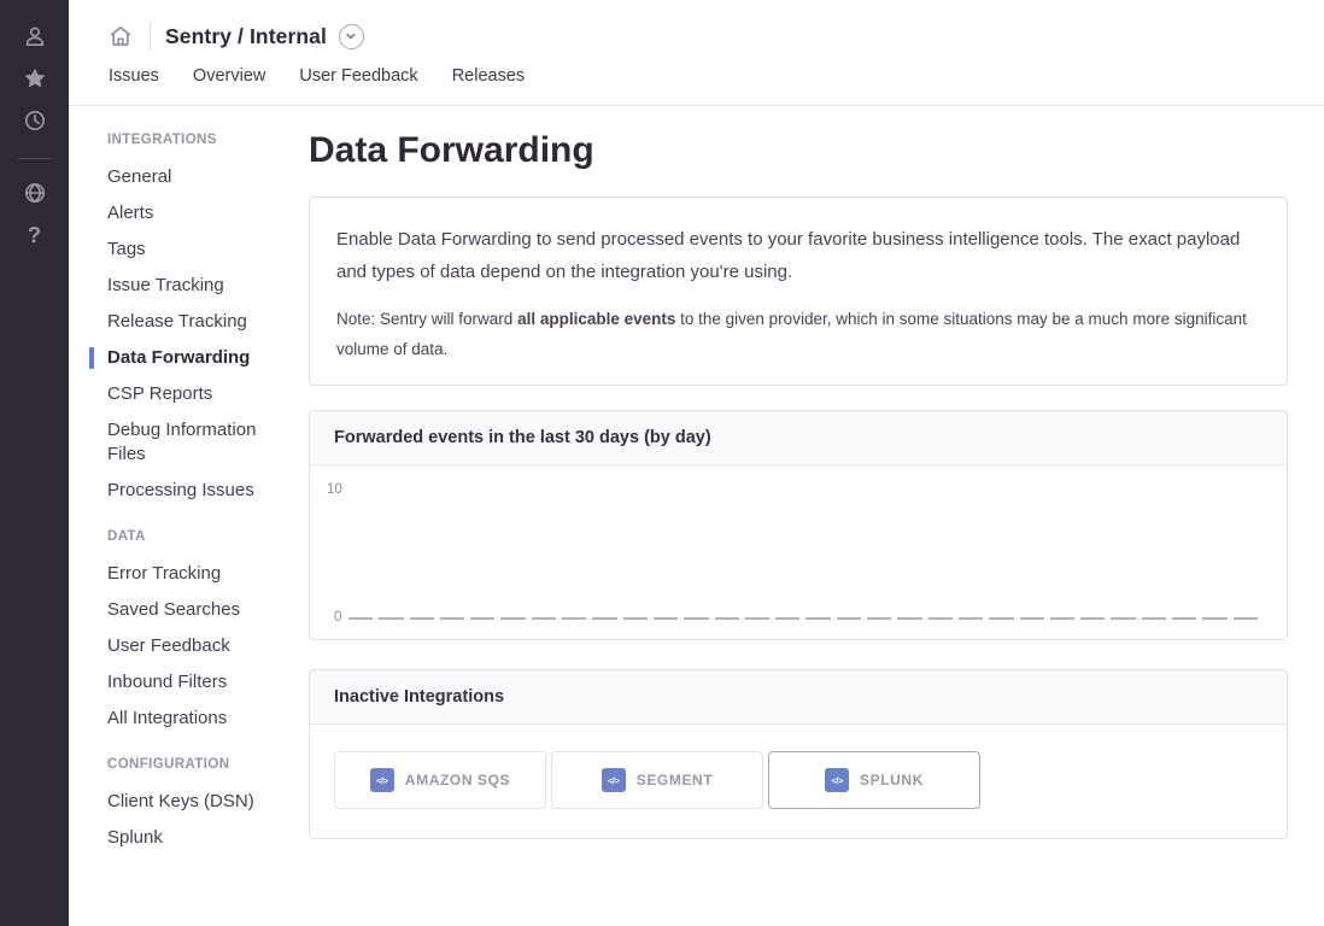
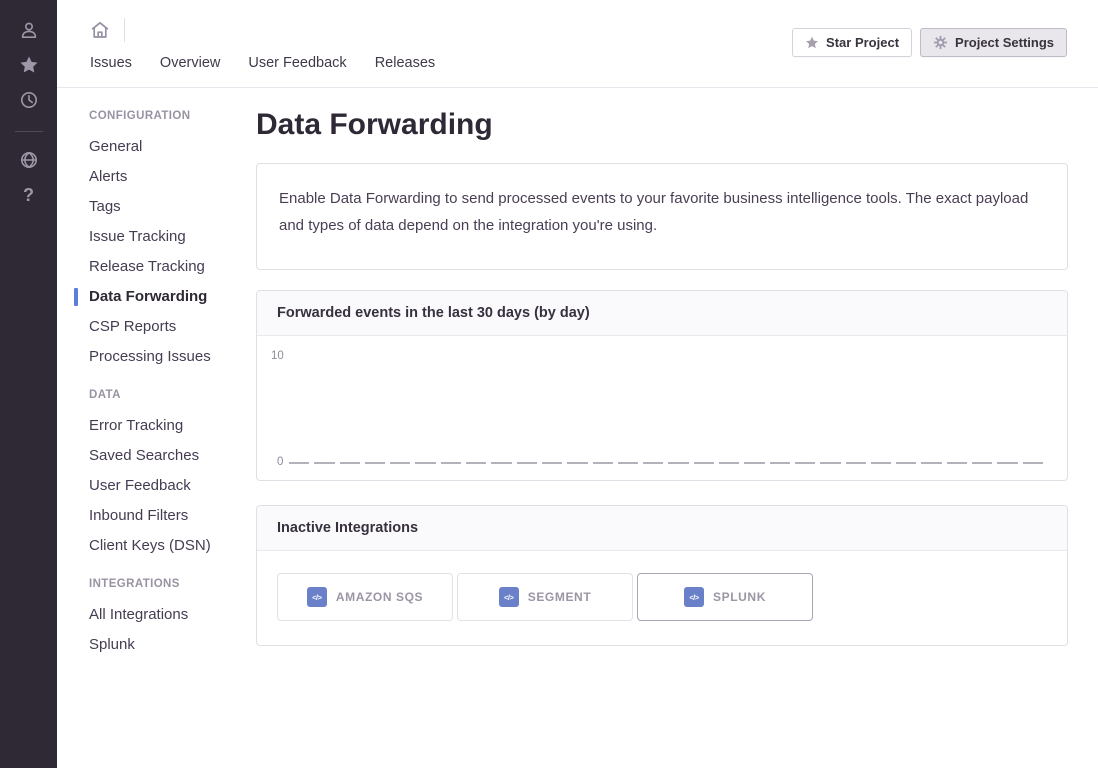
  ?
- Sentry / Internal
  Issues
  Overview
  User Feedback
  Releases
+ Star Project
+ Project Settings
- INTEGRATIONS
+ CONFIGURATION
  General
  Alerts
  Tags
  Issue Tracking
  Release Tracking
  Data Forwarding
  CSP Reports
- Debug Information Files
  Processing Issues
  DATA
  Error Tracking
  Saved Searches
  User Feedback
  Inbound Filters
- All Integrations
+ Client Keys (DSN)
- CONFIGURATION
+ INTEGRATIONS
- Client Keys (DSN)
+ All Integrations
  Splunk
  Data Forwarding
  Enable Data Forwarding to send processed events to your favorite business intelligence tools. The exact payload and types of data depend on the integration you're using.
- Note: Sentry will forward all applicable events to the given provider, which in some situations may be a much more significant volume of data.
  Forwarded events in the last 30 days (by day)
  10
  0
  Inactive Integrations
  </>
  AMAZON SQS
  </>
  SEGMENT
  </>
  SPLUNK
